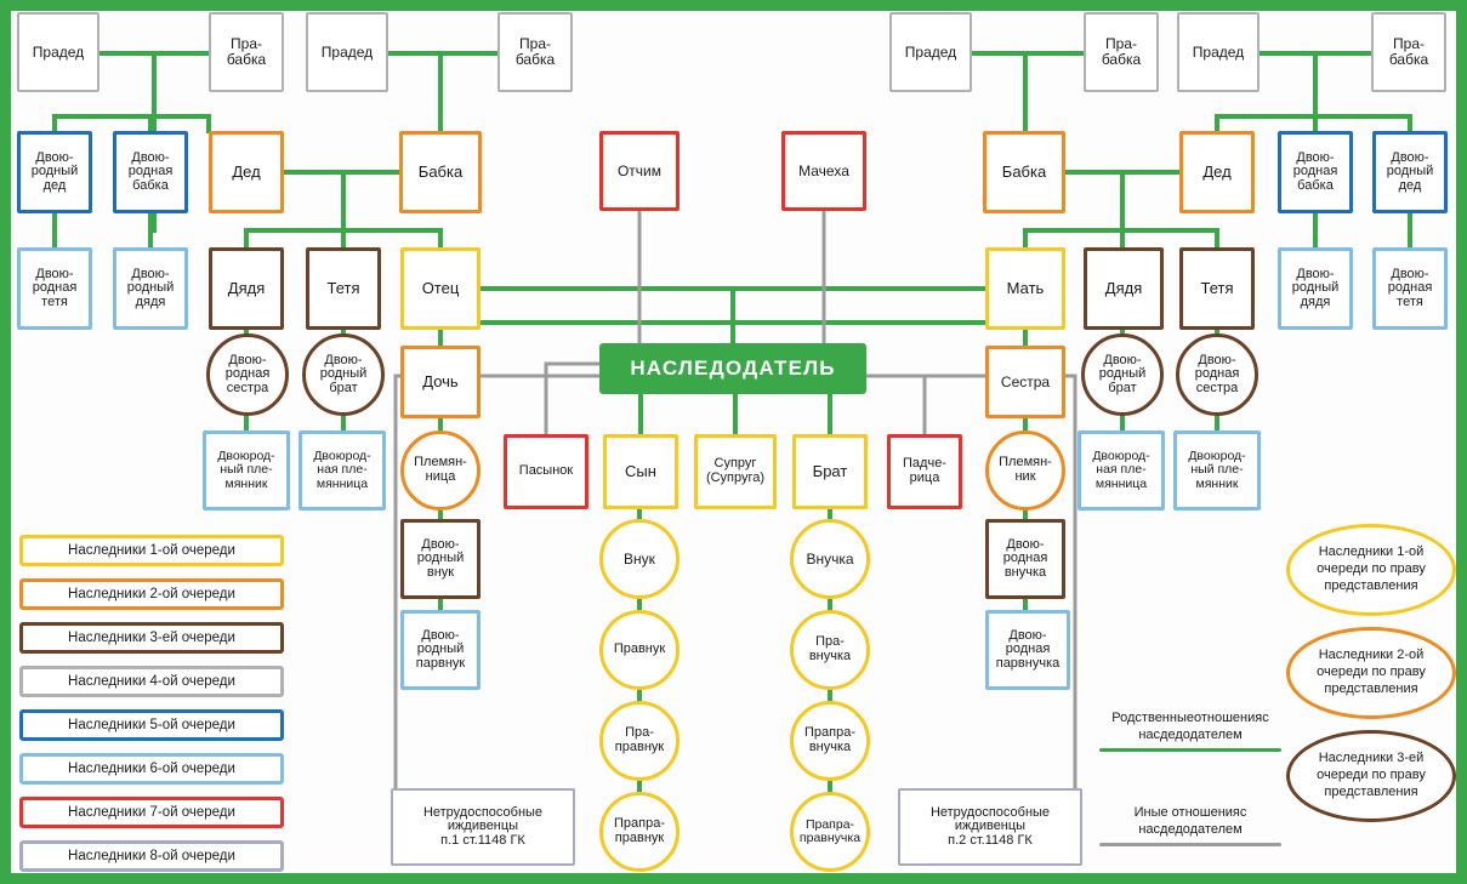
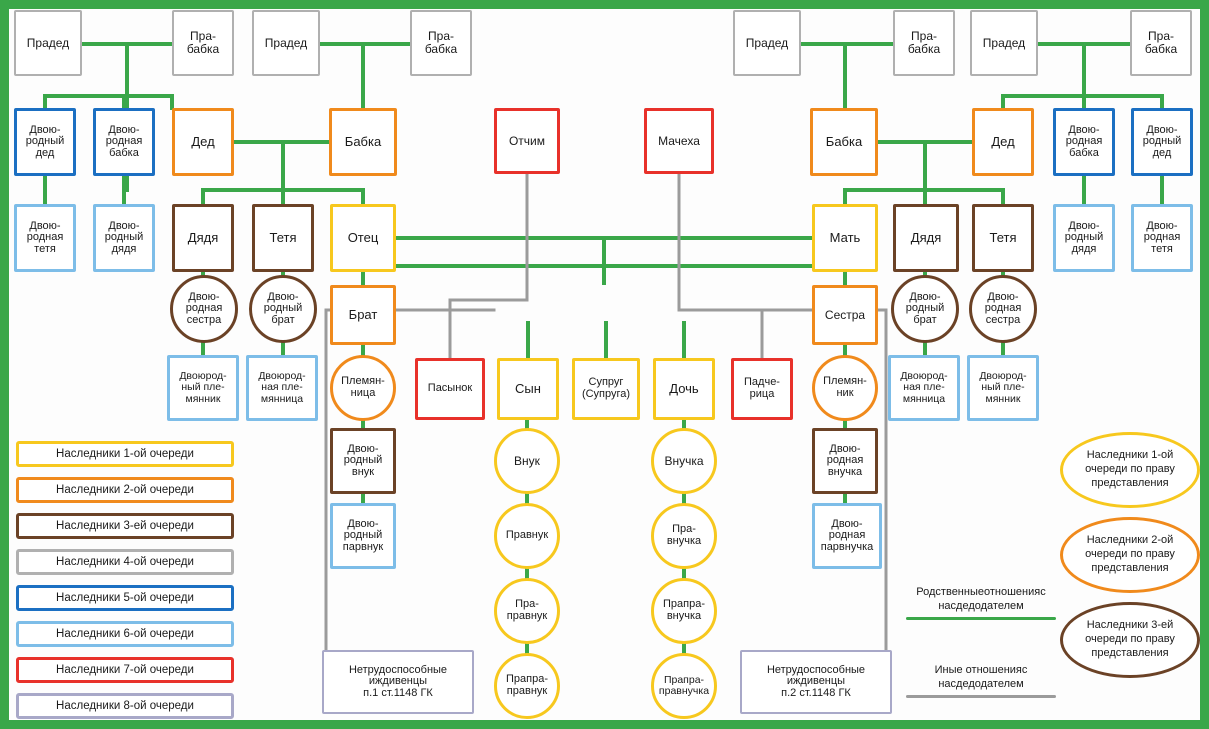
- НАСЛЕДОДАТЕЛЬ
  Прадед
  Пра-
  бабка
  Прадед
  Пра-
  бабка
  Прадед
  Пра-
  бабка
  Прадед
  Пра-
  бабка
  Двою-
  родный
  дед
  Двою-
  родная
  бабка
  Дед
  Бабка
  Отчим
  Мачеха
  Бабка
  Дед
  Двою-
  родная
  бабка
  Двою-
  родный
  дед
  Двою-
  родная
  тетя
  Двою-
  родный
  дядя
  Дядя
  Тетя
  Отец
  Мать
  Дядя
  Тетя
  Двою-
  родный
  дядя
  Двою-
  родная
  тетя
  Двою-
  родная
  сестра
  Двою-
  родный
  брат
- Дочь
+ Брат
  Сестра
  Двою-
  родный
  брат
  Двою-
  родная
  сестра
  Двоюрод-
  ный пле-
  мянник
  Двоюрод-
  ная пле-
  мянница
  Племян-
  ница
  Пасынок
  Сын
  Супруг
  (Супруга)
- Брат
+ Дочь
  Падче-
  рица
  Племян-
  ник
  Двоюрод-
  ная пле-
  мянница
  Двоюрод-
  ный пле-
  мянник
  Двою-
  родный
  внук
  Внук
  Внучка
  Двою-
  родная
  внучка
  Двою-
  родный
  парвнук
  Правнук
  Пра-
  внучка
  Двою-
  родная
  парвнучка
  Пра-
  правнук
  Прапра-
  внучка
  Прапра-
  правнук
  Прапра-
  правнучка
  Нетрудоспособные
  иждивенцы
  п.1 ст.1148 ГК
  Нетрудоспособные
  иждивенцы
  п.2 ст.1148 ГК
  Наследники 1-ой очереди
  Наследники 2-ой очереди
  Наследники 3-ей очереди
  Наследники 4-ой очереди
  Наследники 5-ой очереди
  Наследники 6-ой очереди
  Наследники 7-ой очереди
  Наследники 8-ой очереди
  Наследники 1-ой
  очереди по праву
  представления
  Наследники 2-ой
  очереди по праву
  представления
  Наследники 3-ей
  очереди по праву
  представления
  Родственныеотношенияс насдедодателем
  Иные отношенияс насдедодателем
